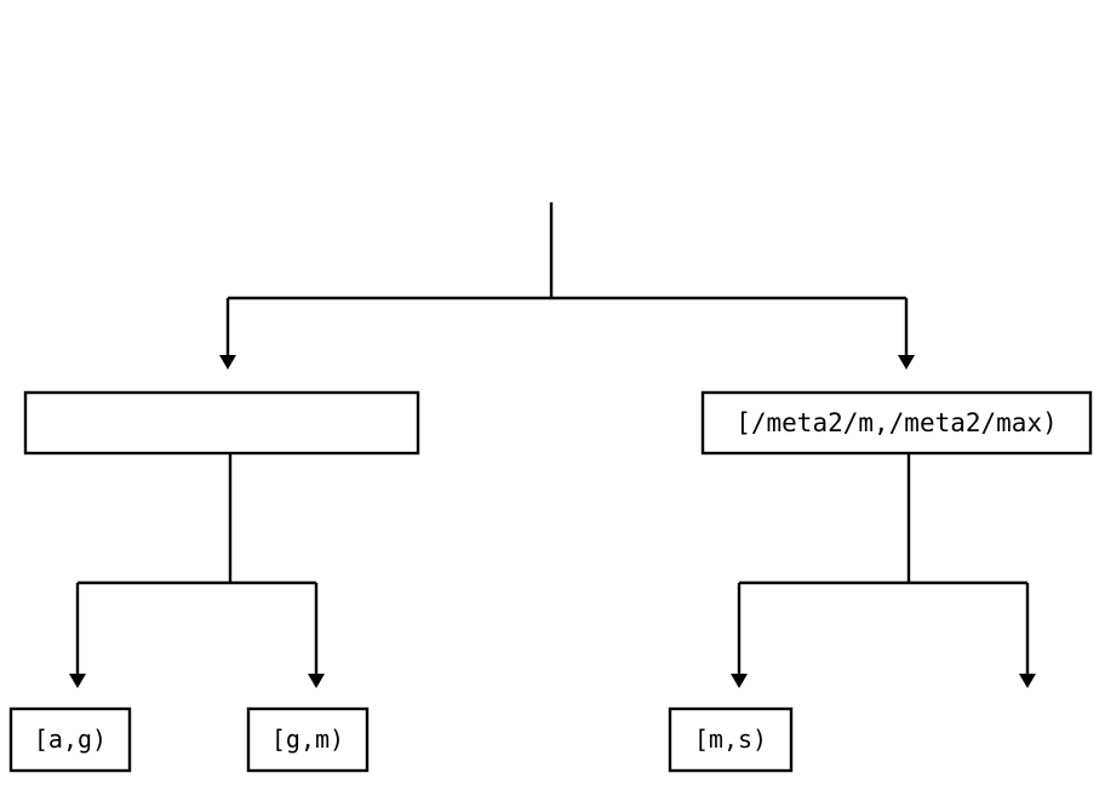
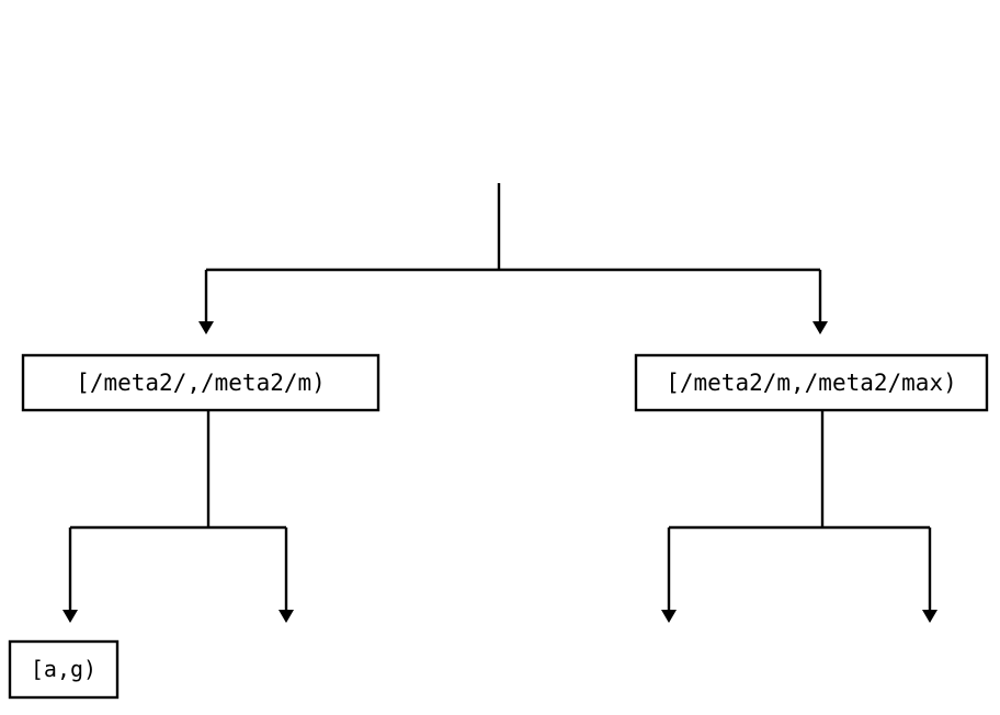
+ [/meta2/,/meta2/m)
  [/meta2/m,/meta2/max)
  [a,g)
- [g,m)
- [m,s)
